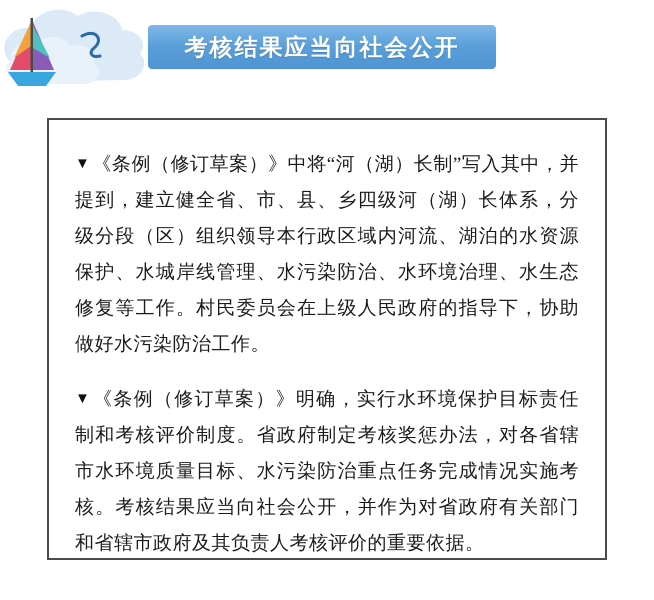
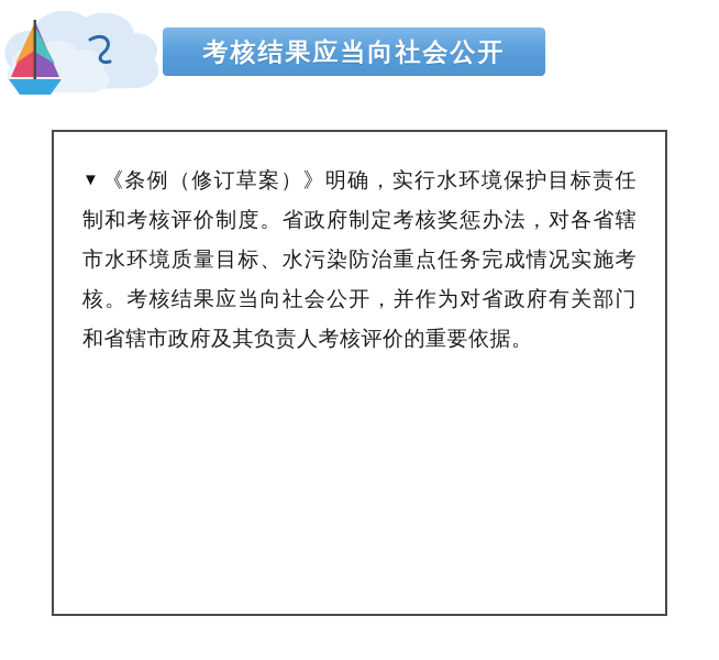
  考核结果应当向社会公开
- ▼ 《条例（修订草案）》中将“河（湖）长制”写入其中，并提到，建立健全省、市、县、乡四级河（湖）长体系，分级分段（区）组织领导本行政区域内河流、湖泊的水资源保护、水城岸线管理、水污染防治、水环境治理、水生态修复等工作。村民委员会在上级人民政府的指导下，协助做好水污染防治工作。
  ▼ 《条例（修订草案）》明确，实行水环境保护目标责任制和考核评价制度。省政府制定考核奖惩办法，对各省辖市水环境质量目标、水污染防治重点任务完成情况实施考核。考核结果应当向社会公开，并作为对省政府有关部门和省辖市政府及其负责人考核评价的重要依据。
